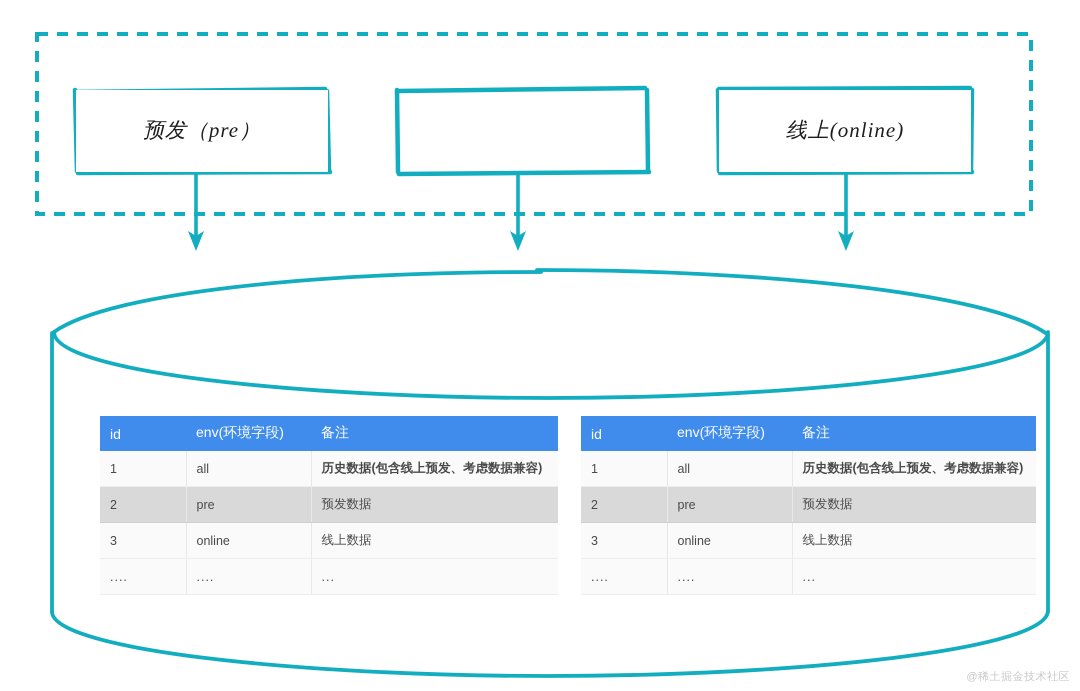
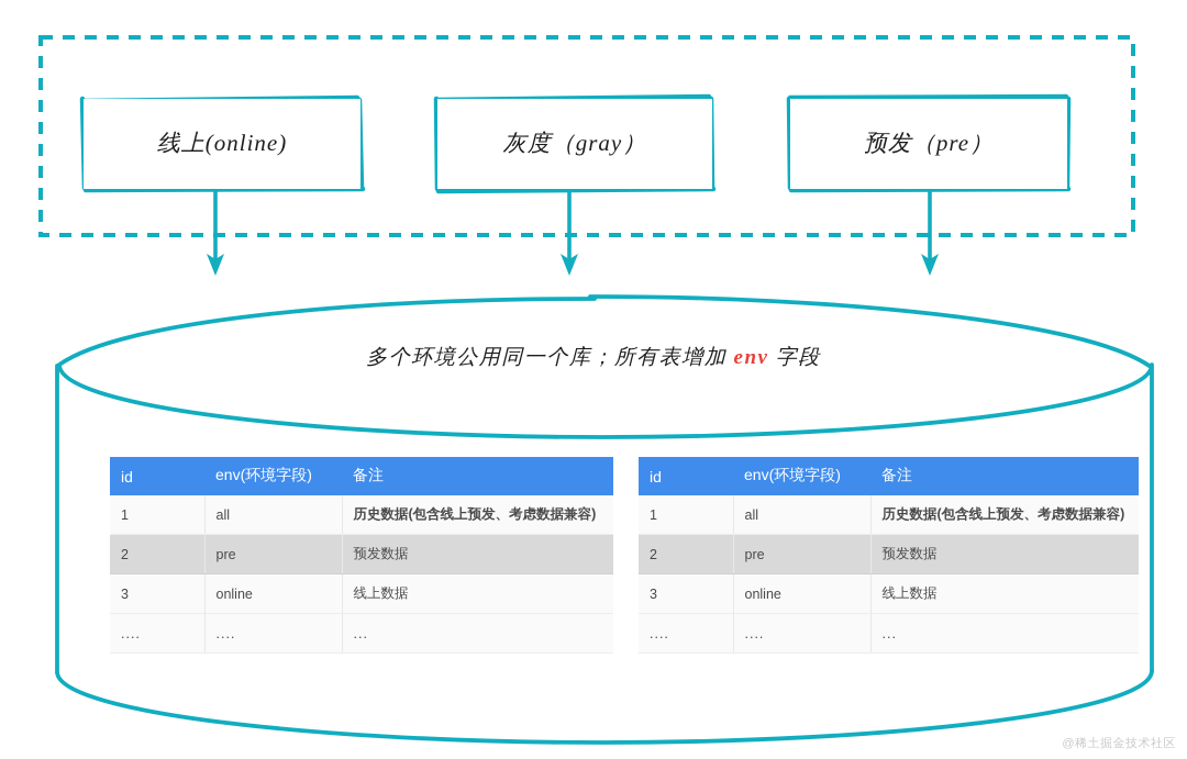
- 预发（pre）
+ 线上(online)
+ 灰度（gray）
- 线上(online)
+ 预发（pre）
+ 多个环境公用同一个库；所有表增加 env 字段
  id	env(环境字段)	备注
  1	all	历史数据(包含线上预发、考虑数据兼容)
  2	pre	预发数据
  3	online	线上数据
  ....	....	...
  id	env(环境字段)	备注
  1	all	历史数据(包含线上预发、考虑数据兼容)
  2	pre	预发数据
  3	online	线上数据
  ....	....	...
  @稀土掘金技术社区
